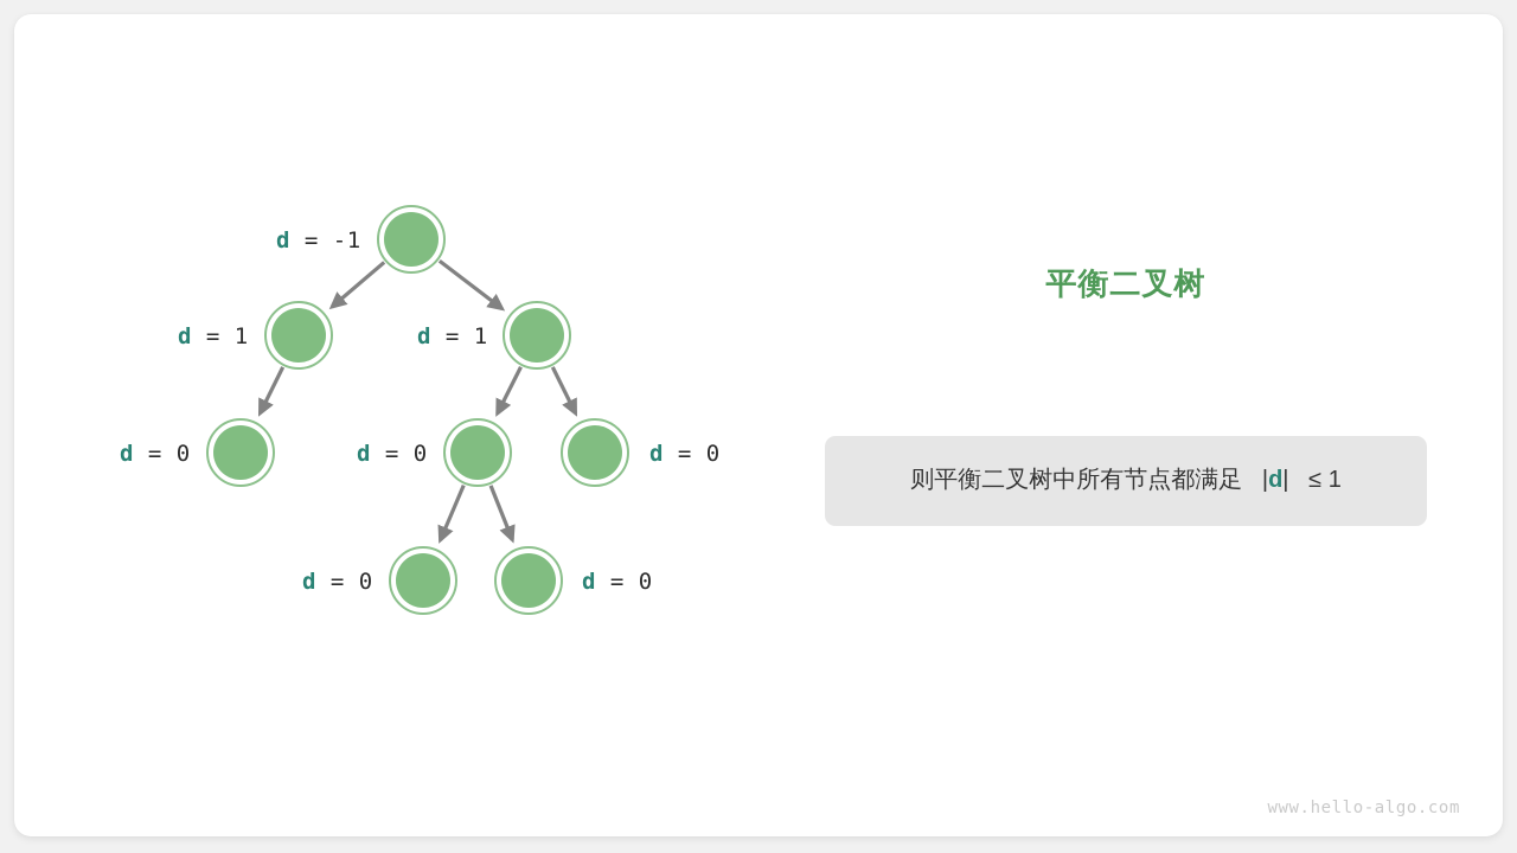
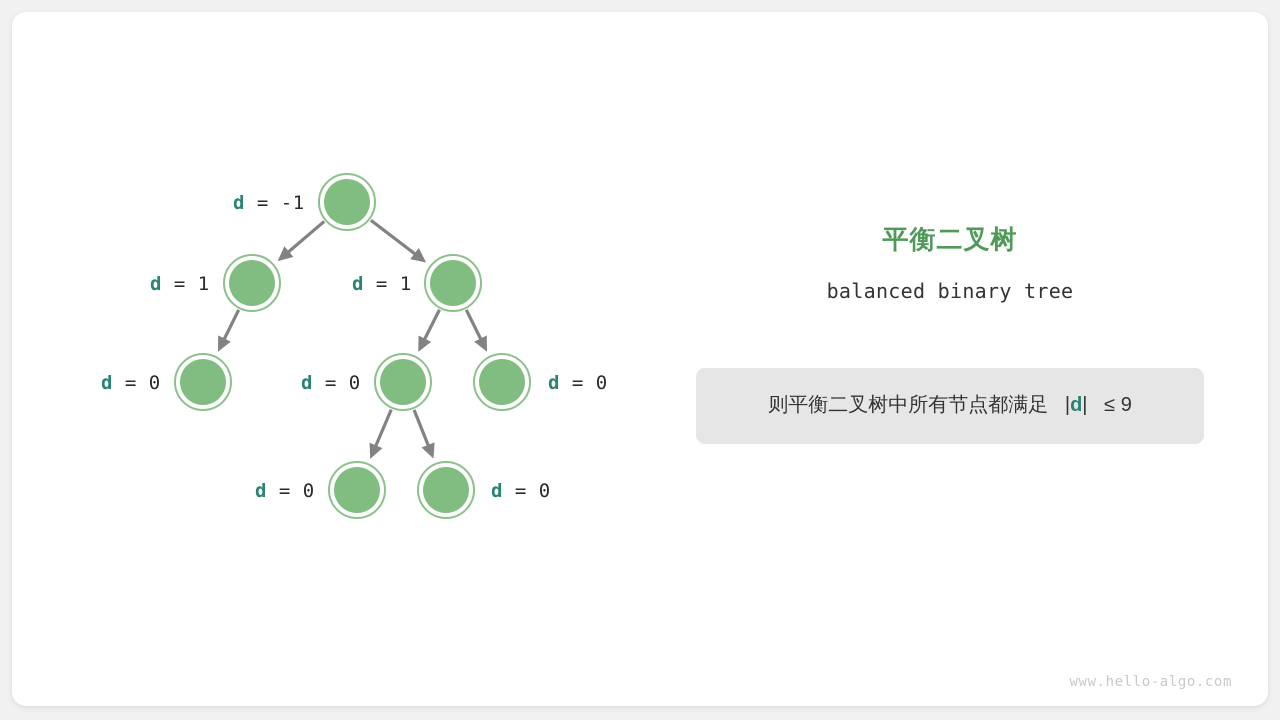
  d = -1
  d = 1
  d = 1
  d = 0
  d = 0
  d = 0
  d = 0
  d = 0
  平衡二叉树
+ balanced binary tree
- 则平衡二叉树中所有节点都满足 |d| ≤ 1
+ 则平衡二叉树中所有节点都满足 |d| ≤ 9
  www.hello-algo.com
